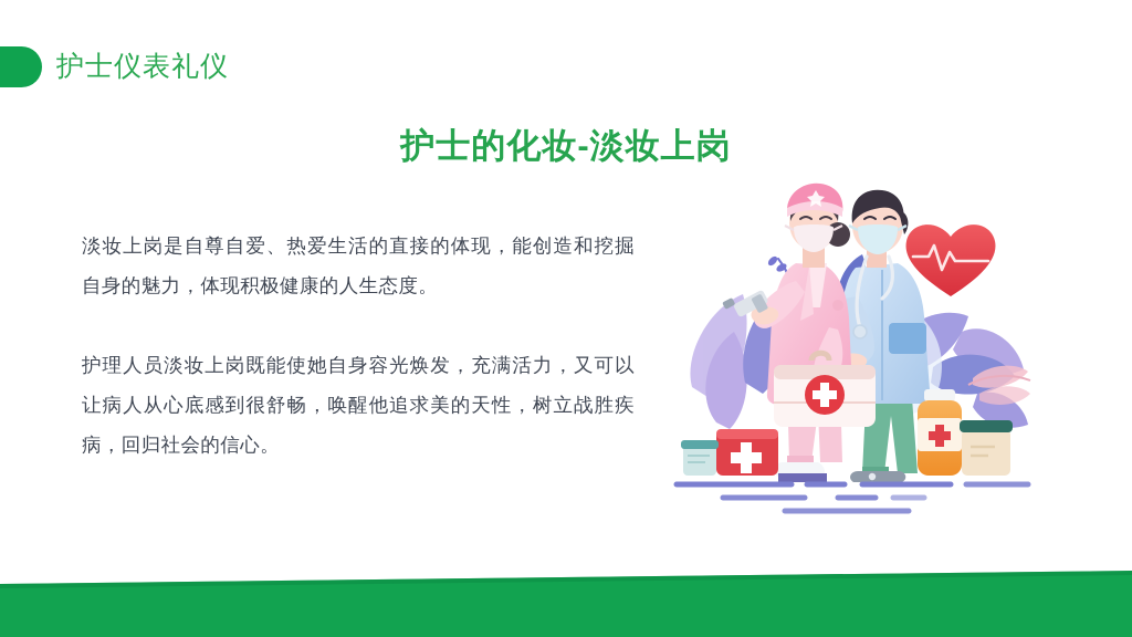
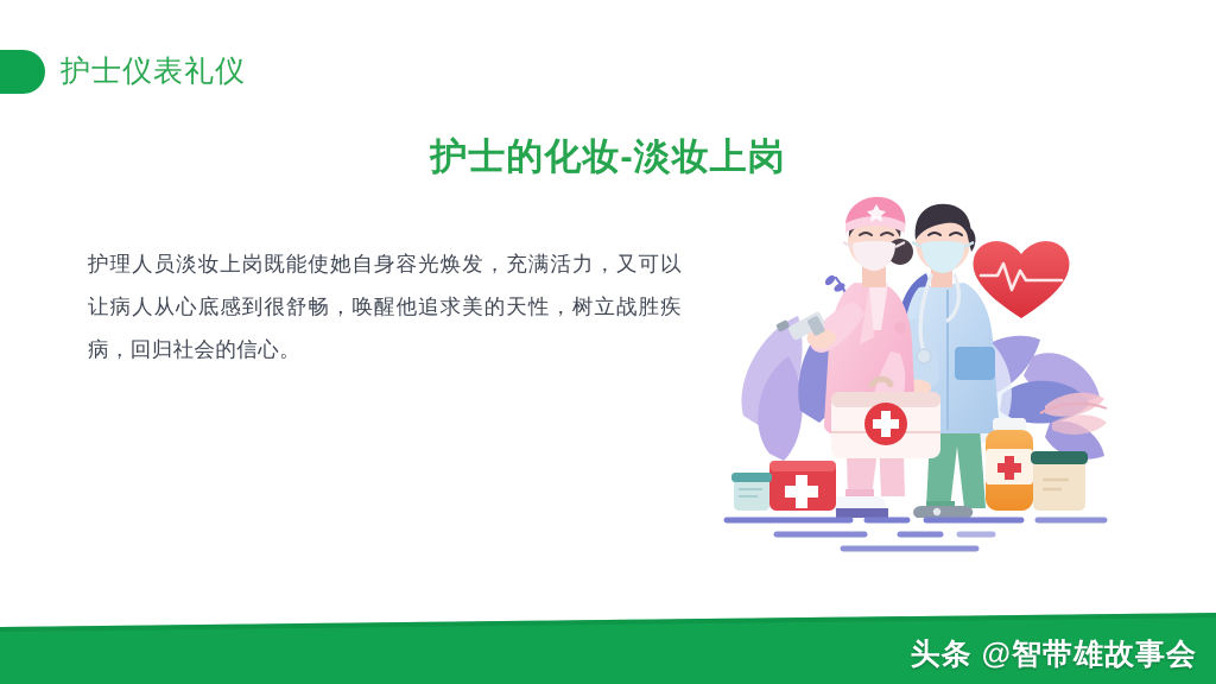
  护士仪表礼仪
  护士的化妆-淡妆上岗
- 淡妆上岗是自尊自爱、热爱生活的直接的体现，能创造和挖掘自身的魅力，体现积极健康的人生态度。
  护理人员淡妆上岗既能使她自身容光焕发，充满活力，又可以让病人从心底感到很舒畅，唤醒他追求美的天性，树立战胜疾病，回归社会的信心。
+ 头条 @智带雄故事会
